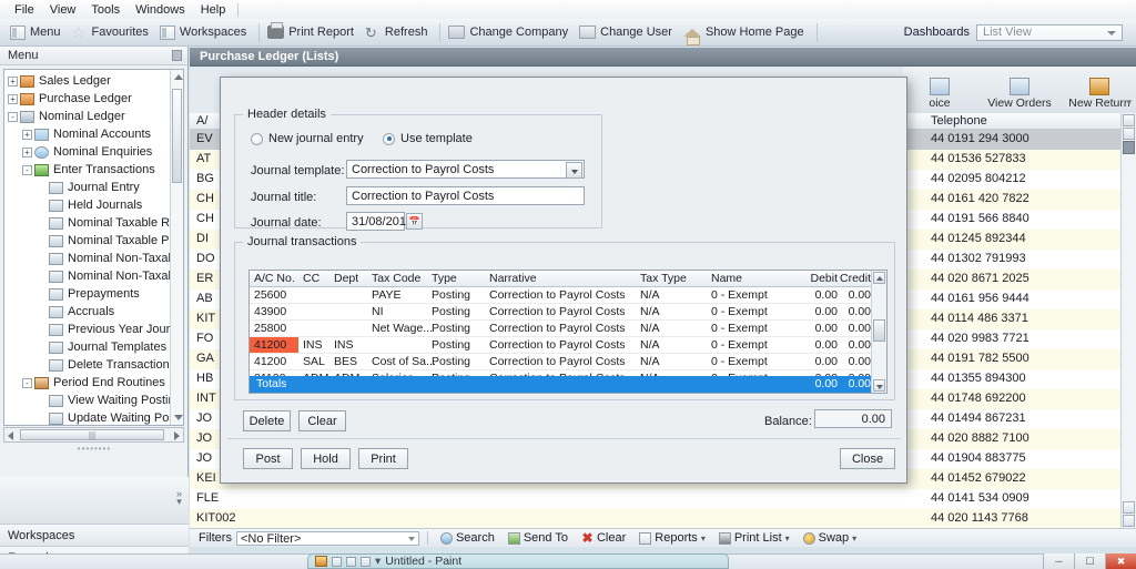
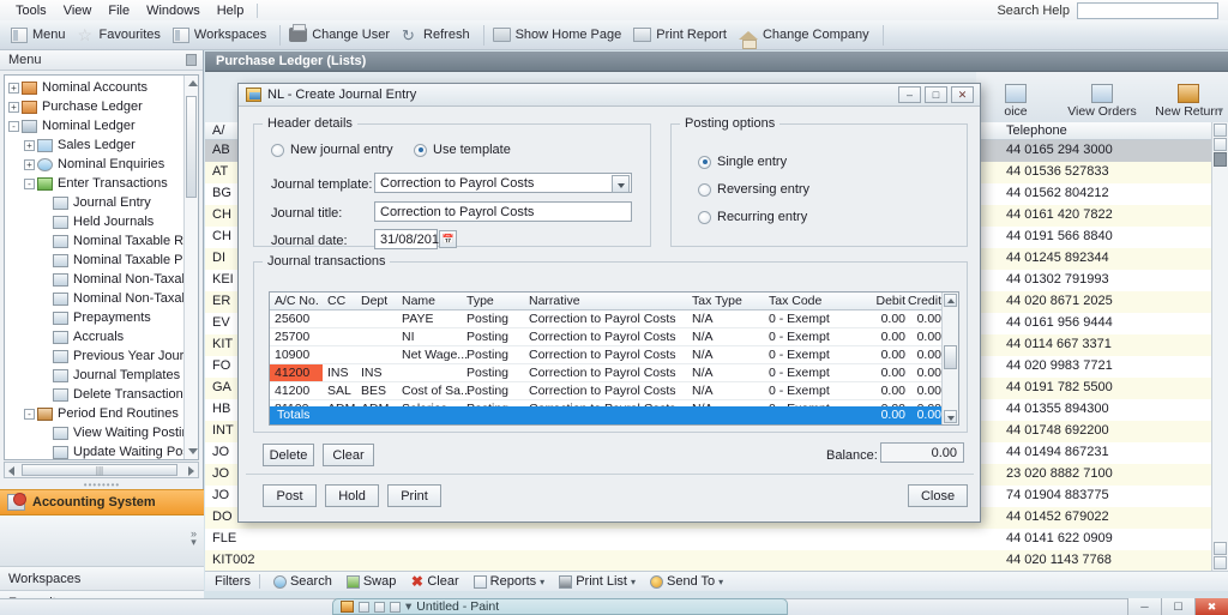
- File
+ Tools
  View
- Tools
+ File
  Windows
  Help
+ Search Help
  Menu
  ☆
  Favourites
  Workspaces
- Print Report
+ Change User
  ↻
  Refresh
- Change Company
+ Show Home Page
- Change User
+ Print Report
- Show Home Page
+ Change Company
- Dashboards
- List View
  Menu
  +
- Sales Ledger
+ Nominal Accounts
  +
  Purchase Ledger
  -
  Nominal Ledger
  +
- Nominal Accounts
+ Sales Ledger
  +
  Nominal Enquiries
  -
  Enter Transactions
  Journal Entry
  Held Journals
  Nominal Taxable R
  Nominal Taxable P
  Nominal Non-Taxa
  Nominal Non-Taxa
  Prepayments
  Accruals
  Previous Year Jour
  Journal Templates
  Delete Transaction
  -
  Period End Routines
  View Waiting Posti
  Update Waiting Po
  |||
  ••••••••
+ Accounting System
  »
  ▾
  Workspaces
  Purchase Ledger (Lists)
  oice
  View Orders
  New Return
  ▾
  A/
  Telephone
- EV
+ AB
- 44 0191 294 3000
+ 44 0165 294 3000
  AT
  44 01536 527833
  BG
- 44 02095 804212
+ 44 01562 804212
  CH
  44 0161 420 7822
  CH
  44 0191 566 8840
  DI
  44 01245 892344
- DO
+ KEI
  44 01302 791993
  ER
  44 020 8671 2025
- AB
+ EV
  44 0161 956 9444
  KIT
- 44 0114 486 3371
+ 44 0114 667 3371
  FO
  44 020 9983 7721
  GA
  44 0191 782 5500
  HB
  44 01355 894300
  INT
  44 01748 692200
  JO
  44 01494 867231
  JO
- 44 020 8882 7100
+ 23 020 8882 7100
  JO
- 44 01904 883775
+ 74 01904 883775
- KEI
+ DO
  44 01452 679022
  FLE
- 44 0141 534 0909
+ 44 0141 622 0909
  KIT002
  44 020 1143 7768
  Filters
- <No Filter>
  Search
- Send To
+ Swap
  ✖
  Clear
  Reports
  ▾
  Print List
  ▾
- Swap
+ Send To
  ▾
+ NL - Create Journal Entry
+ –
+ □
+ ✕
  Header details
  New journal entry
  Use template
  Journal template:
  Correction to Payrol Costs
  Journal title:
  Correction to Payrol Costs
  Journal date:
  31/08/201
  📅
+ Posting options
+ Single entry
+ Reversing entry
+ Recurring entry
  Journal transactions
  A/C No.
  CC
  Dept
- Tax Code
+ Name
  Type
  Narrative
  Tax Type
- Name
+ Tax Code
  Debit
  Credit
  25600
  PAYE
  Posting
  Correction to Payrol Costs
  N/A
  0 - Exempt
  0.00
  0.00
- 43900
+ 25700
  NI
  Posting
  Correction to Payrol Costs
  N/A
  0 - Exempt
  0.00
  0.00
- 25800
+ 10900
  Net Wage...
  Posting
  Correction to Payrol Costs
  N/A
  0 - Exempt
  0.00
  0.00
  41200
  INS
  INS
  Posting
  Correction to Payrol Costs
  N/A
  0 - Exempt
  0.00
  0.00
  41200
  SAL
  BES
  Cost of Sa...
  Posting
  Correction to Payrol Costs
  N/A
  0 - Exempt
  0.00
  0.00
  Totals
  0.00
  0.00
  Delete
  Clear
  Balance:
  0.00
  Post
  Hold
  Print
  Close
  ─
  ☐
  ✖
  ▾
  Untitled - Paint
